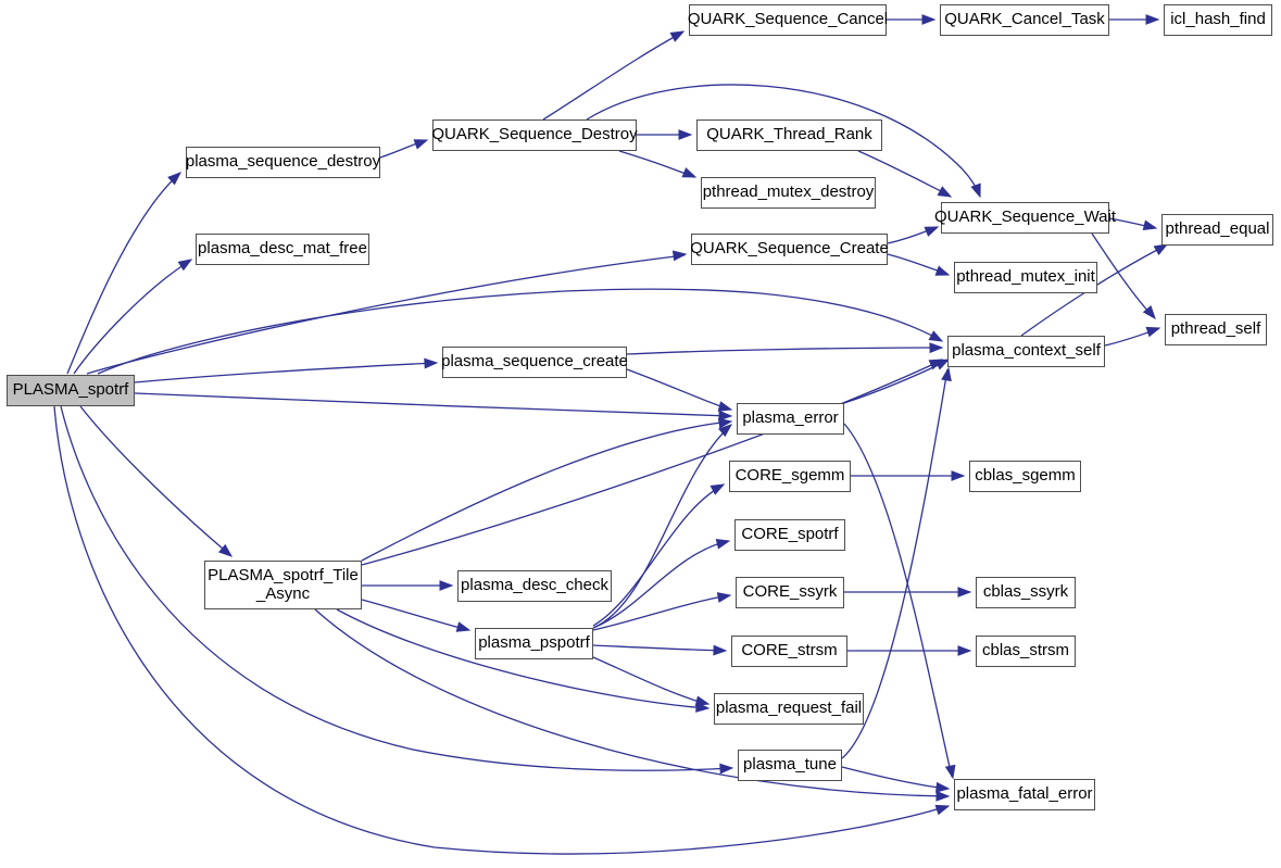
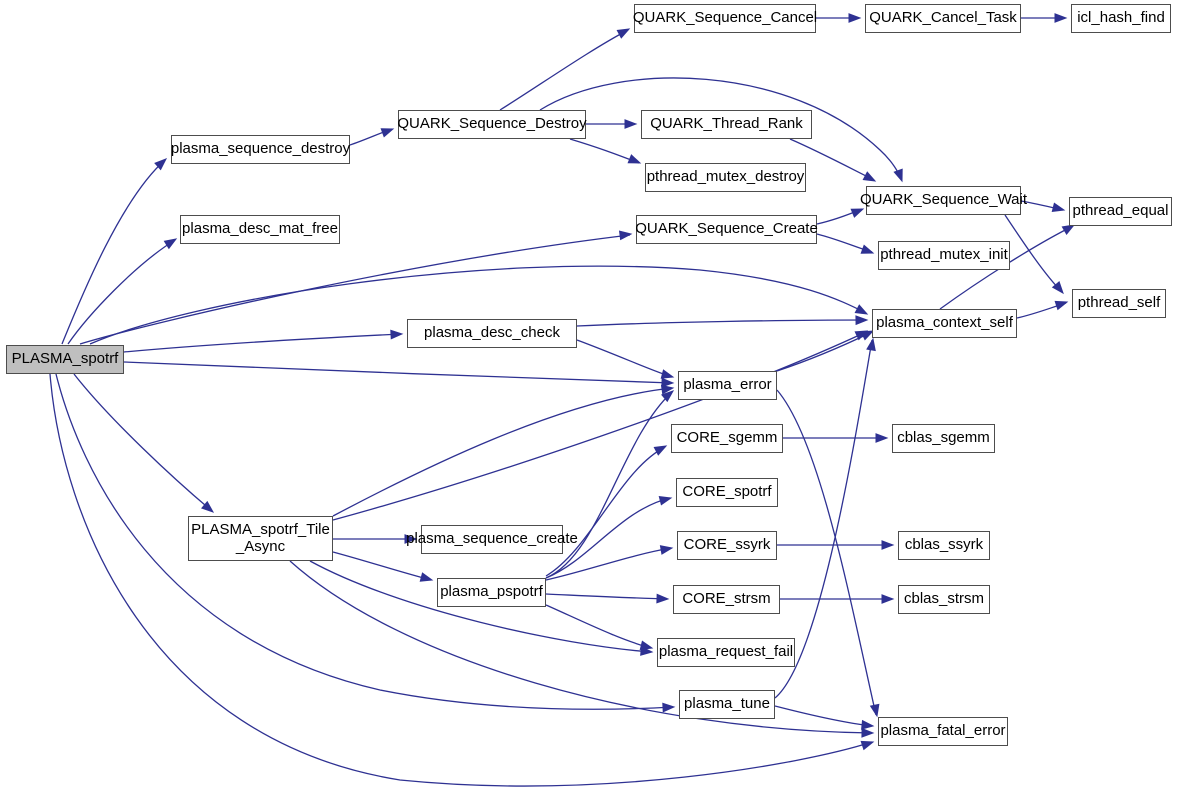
  PLASMA_spotrf
  plasma_sequence_destroy
  plasma_desc_mat_free
  QUARK_Sequence_Destroy
  QUARK_Sequence_Cancel
  QUARK_Cancel_Task
  icl_hash_find
  QUARK_Thread_Rank
  pthread_mutex_destroy
  QUARK_Sequence_Create
  QUARK_Sequence_Wait
  pthread_mutex_init
  pthread_equal
  pthread_self
- plasma_sequence_create
+ plasma_desc_check
  plasma_context_self
  plasma_error
  CORE_sgemm
  cblas_sgemm
  CORE_spotrf
  CORE_ssyrk
  cblas_ssyrk
  CORE_strsm
  cblas_strsm
  PLASMA_spotrf_Tile
  _Async
- plasma_desc_check
+ plasma_sequence_create
  plasma_pspotrf
  plasma_request_fail
  plasma_tune
  plasma_fatal_error
